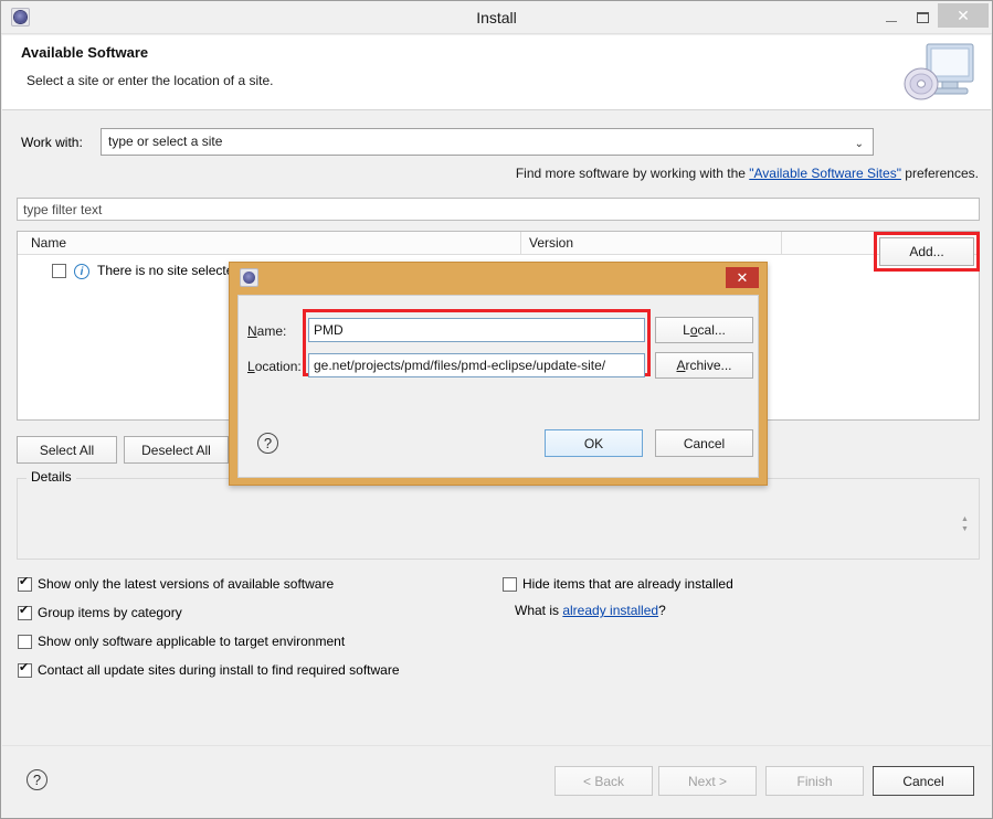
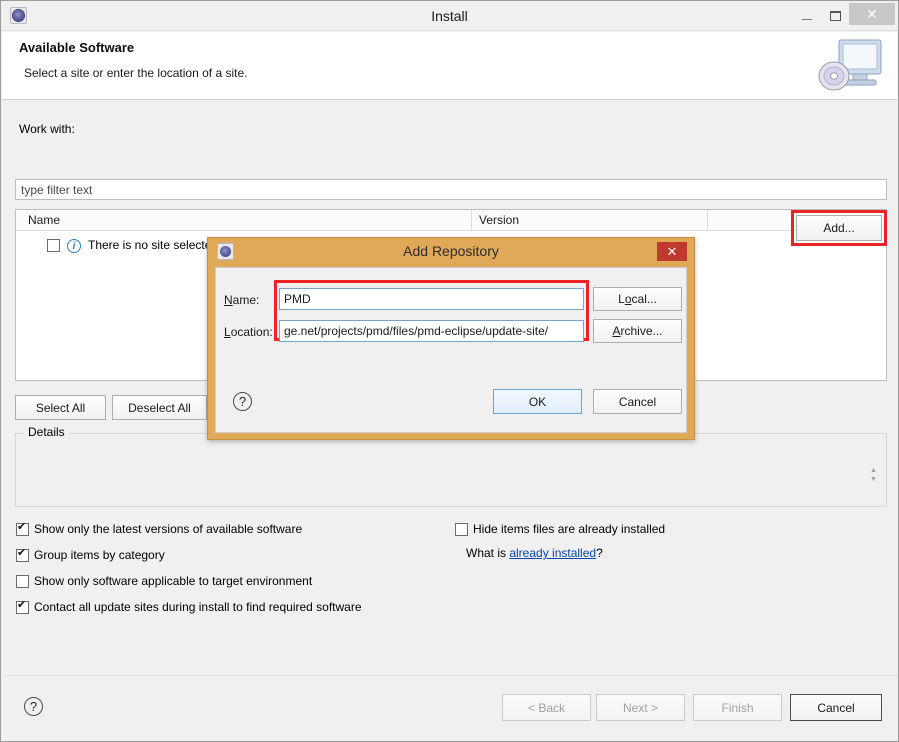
  Install
  ✕
  Available Software
  Select a site or enter the location of a site.
  Work with:
- type or select a site
- ⌄
- Find more software by working with the "Available Software Sites" preferences.
  type filter text
  Name
  Version
  i
  There is no site select
  Select All
  Deselect All
  Details
  Show only the latest versions of available software
  Group items by category
  Show only software applicable to target environment
  Contact all update sites during install to find required software
- Hide items that are already installed
+ Hide items files are already installed
  What is already installed?
  Add...
  ?
  < Back
  Next >
  Finish
  Cancel
+ Add Repository
  ✕
  Name:
  PMD
  Location:
  ge.net/projects/pmd/files/pmd-eclipse/update-site/
  L
  o
  cal...
  A
  rchive...
  ?
  OK
  Cancel
